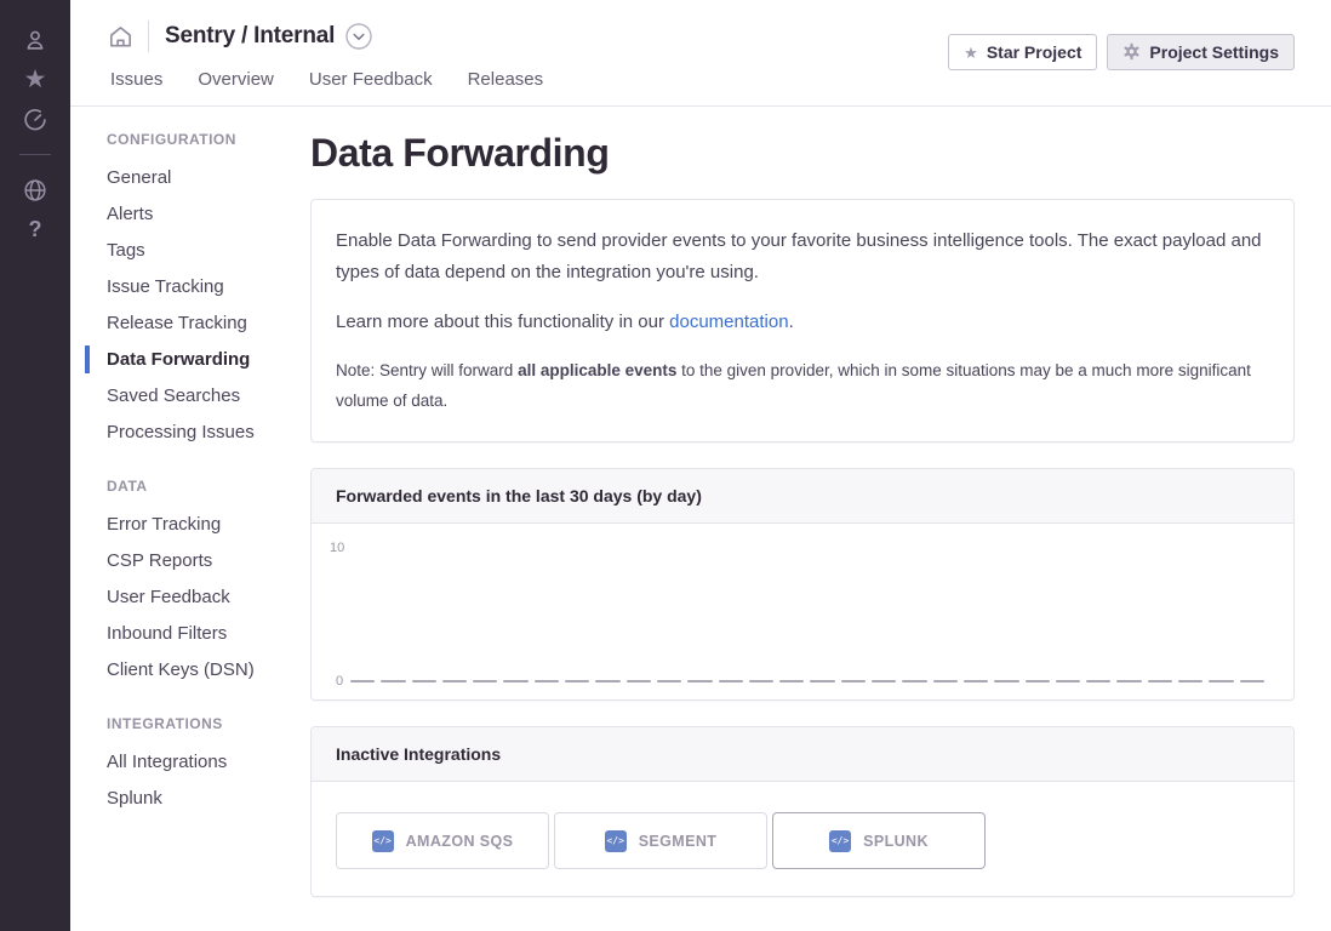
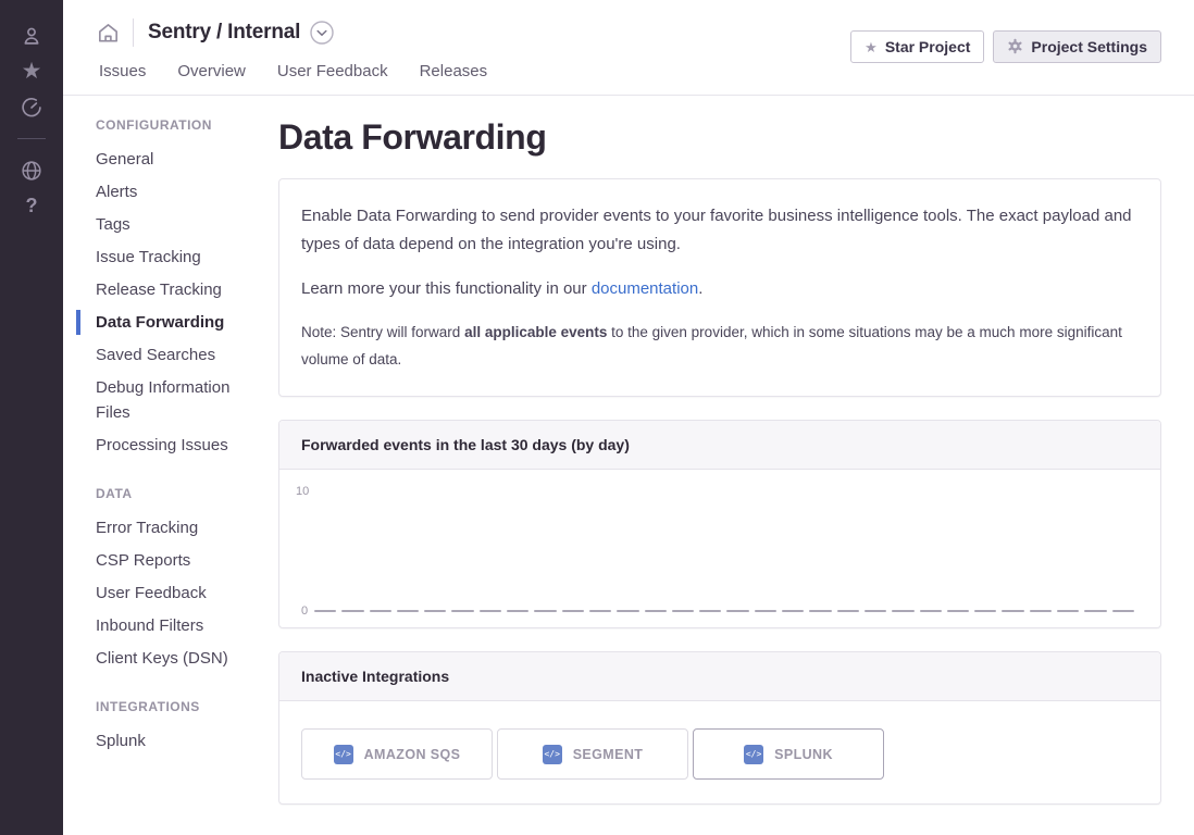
  ★
  ?
  Sentry / Internal
  Issues
  Overview
  User Feedback
  Releases
  ★
  Star Project
  Project Settings
  CONFIGURATION
  General
  Alerts
  Tags
  Issue Tracking
  Release Tracking
  Data Forwarding
  Saved Searches
+ Debug Information Files
  Processing Issues
  DATA
  Error Tracking
  CSP Reports
  User Feedback
  Inbound Filters
  Client Keys (DSN)
  INTEGRATIONS
- All Integrations
  Splunk
  Data Forwarding
  Enable Data Forwarding to send provider events to your favorite business intelligence tools. The exact payload and types of data depend on the integration you're using.
- Learn more about this functionality in our documentation.
+ Learn more your this functionality in our documentation.
  Note: Sentry will forward all applicable events to the given provider, which in some situations may be a much more significant volume of data.
  Forwarded events in the last 30 days (by day)
  10
  0
  Inactive Integrations
  </>
  AMAZON SQS
  </>
  SEGMENT
  </>
  SPLUNK
